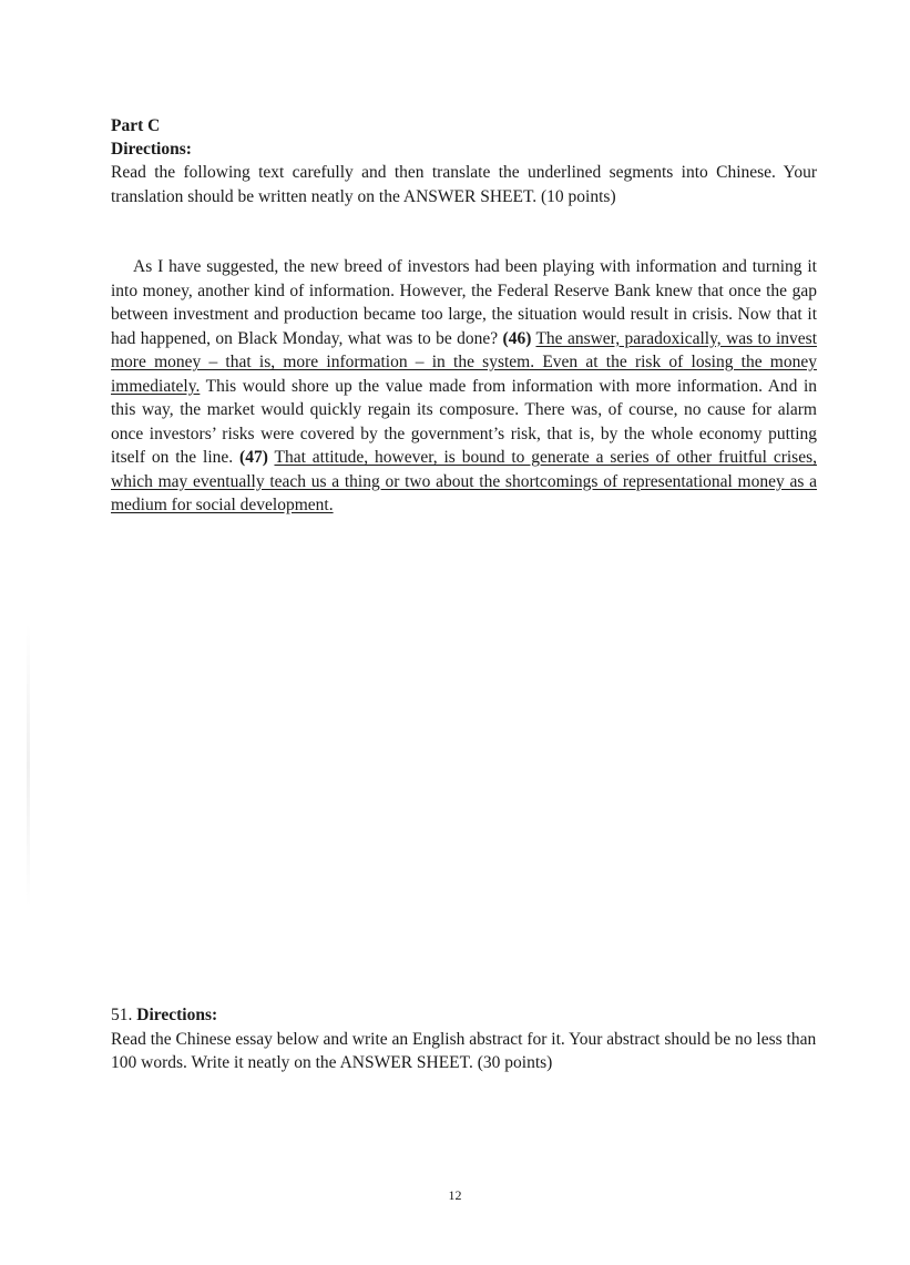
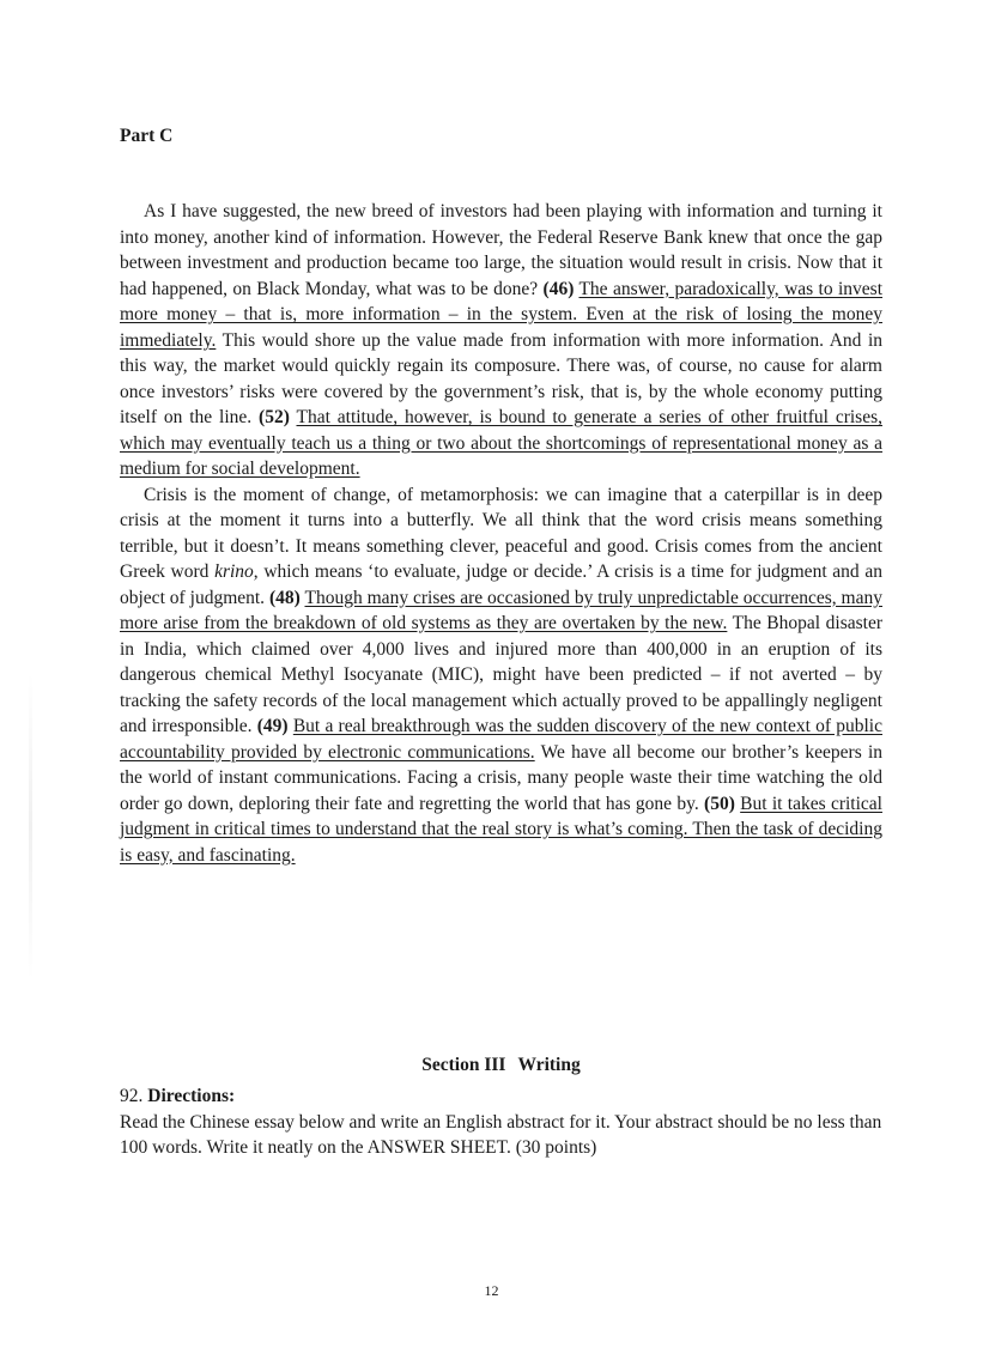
  Part C
- Directions:
- Read the following text carefully and then translate the underlined segments into Chinese. Your translation should be written neatly on the ANSWER SHEET. (10 points)
- As I have suggested, the new breed of investors had been playing with information and turning it into money, another kind of information. However, the Federal Reserve Bank knew that once the gap between investment and production became too large, the situation would result in crisis. Now that it had happened, on Black Monday, what was to be done? (46) The answer, paradoxically, was to invest more money – that is, more information – in the system. Even at the risk of losing the money immediately. This would shore up the value made from information with more information. And in this way, the market would quickly regain its composure. There was, of course, no cause for alarm once investors’ risks were covered by the government’s risk, that is, by the whole economy putting itself on the line. (47) That attitude, however, is bound to generate a series of other fruitful crises, which may eventually teach us a thing or two about the shortcomings of representational money as a medium for social development.
+ As I have suggested, the new breed of investors had been playing with information and turning it into money, another kind of information. However, the Federal Reserve Bank knew that once the gap between investment and production became too large, the situation would result in crisis. Now that it had happened, on Black Monday, what was to be done? (46) The answer, paradoxically, was to invest more money – that is, more information – in the system. Even at the risk of losing the money immediately. This would shore up the value made from information with more information. And in this way, the market would quickly regain its composure. There was, of course, no cause for alarm once investors’ risks were covered by the government’s risk, that is, by the whole economy putting itself on the line. (52) That attitude, however, is bound to generate a series of other fruitful crises, which may eventually teach us a thing or two about the shortcomings of representational money as a medium for social development.
+ Crisis is the moment of change, of metamorphosis: we can imagine that a caterpillar is in deep crisis at the moment it turns into a butterfly. We all think that the word crisis means something terrible, but it doesn’t. It means something clever, peaceful and good. Crisis comes from the ancient Greek word krino, which means ‘to evaluate, judge or decide.’ A crisis is a time for judgment and an object of judgment. (48) Though many crises are occasioned by truly unpredictable occurrences, many more arise from the breakdown of old systems as they are overtaken by the new. The Bhopal disaster in India, which claimed over 4,000 lives and injured more than 400,000 in an eruption of its dangerous chemical Methyl Isocyanate (MIC), might have been predicted – if not averted – by tracking the safety records of the local management which actually proved to be appallingly negligent and irresponsible. (49) But a real breakthrough was the sudden discovery of the new context of public accountability provided by electronic communications. We have all become our brother’s keepers in the world of instant communications. Facing a crisis, many people waste their time watching the old order go down, deploring their fate and regretting the world that has gone by. (50) But it takes critical judgment in critical times to understand that the real story is what’s coming. Then the task of deciding is easy, and fascinating.
+ Section III Writing
- 51. Directions:
+ 92. Directions:
  Read the Chinese essay below and write an English abstract for it. Your abstract should be no less than 100 words. Write it neatly on the ANSWER SHEET. (30 points)
  12
